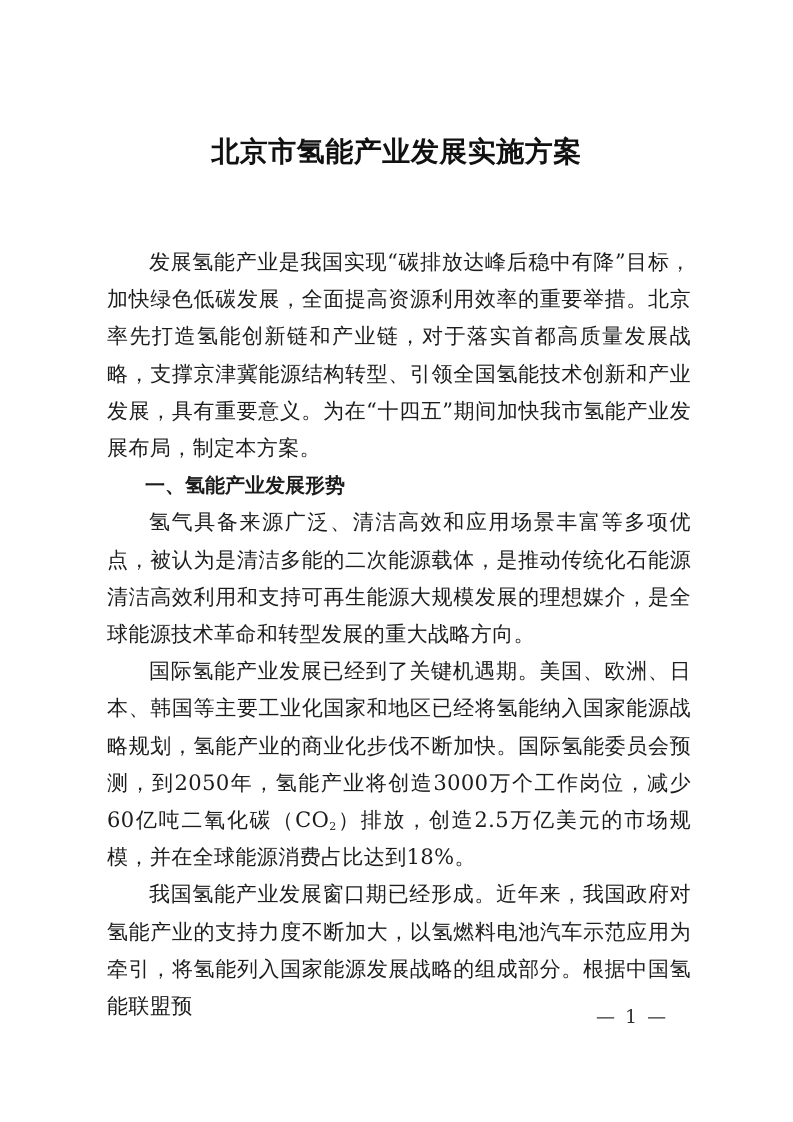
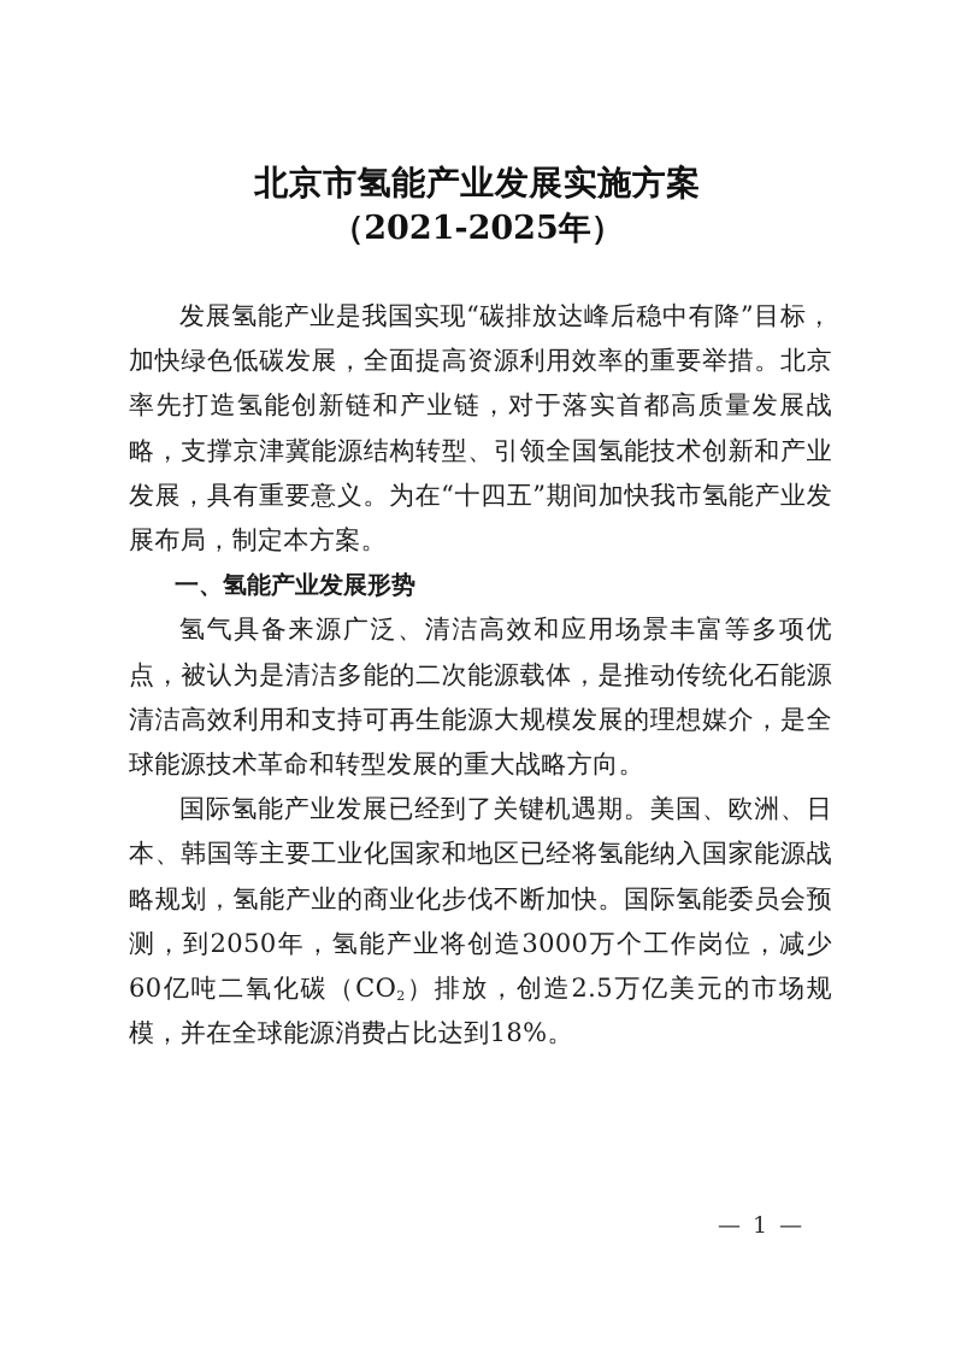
  北京市氢能产业发展实施方案
+ （2021-2025年）
  发展氢能产业是我国实现“碳排放达峰后稳中有降”目标，加快绿色低碳发展，全面提高资源利用效率的重要举措。北京率先打造氢能创新链和产业链，对于落实首都高质量发展战略，支撑京津冀能源结构转型、引领全国氢能技术创新和产业发展，具有重要意义。为在“十四五”期间加快我市氢能产业发展布局，制定本方案。
  一、氢能产业发展形势
  氢气具备来源广泛、清洁高效和应用场景丰富等多项优点，被认为是清洁多能的二次能源载体，是推动传统化石能源清洁高效利用和支持可再生能源大规模发展的理想媒介，是全球能源技术革命和转型发展的重大战略方向。
  国际氢能产业发展已经到了关键机遇期。美国、欧洲、日本、韩国等主要工业化国家和地区已经将氢能纳入国家能源战略规划，氢能产业的商业化步伐不断加快。国际氢能委员会预测，到2050年，氢能产业将创造3000万个工作岗位，减少60亿吨二氧化碳（CO2）排放，创造2.5万亿美元的市场规模，并在全球能源消费占比达到18%。
- 我国氢能产业发展窗口期已经形成。近年来，我国政府对氢能产业的支持力度不断加大，以氢燃料电池汽车示范应用为牵引，将氢能列入国家能源发展战略的组成部分。根据中国氢能联盟预
  — 1 —
